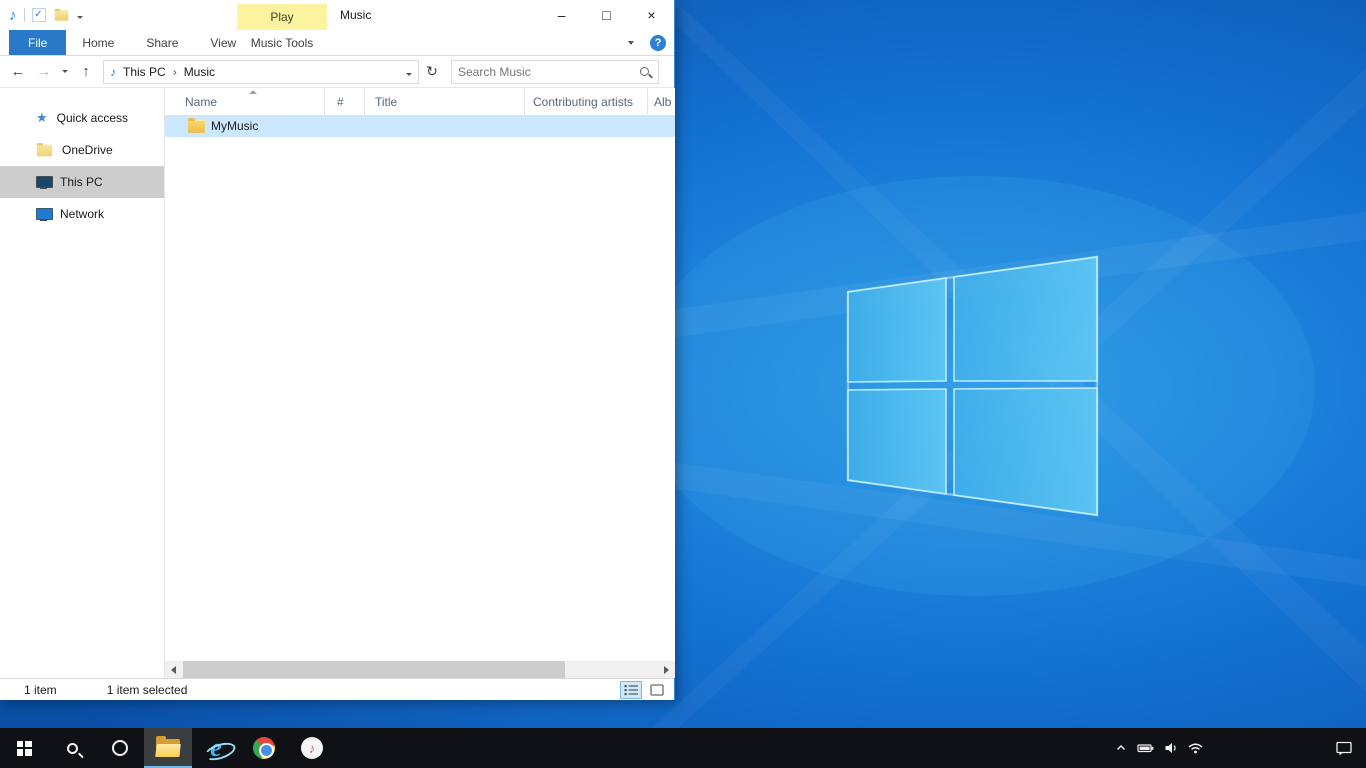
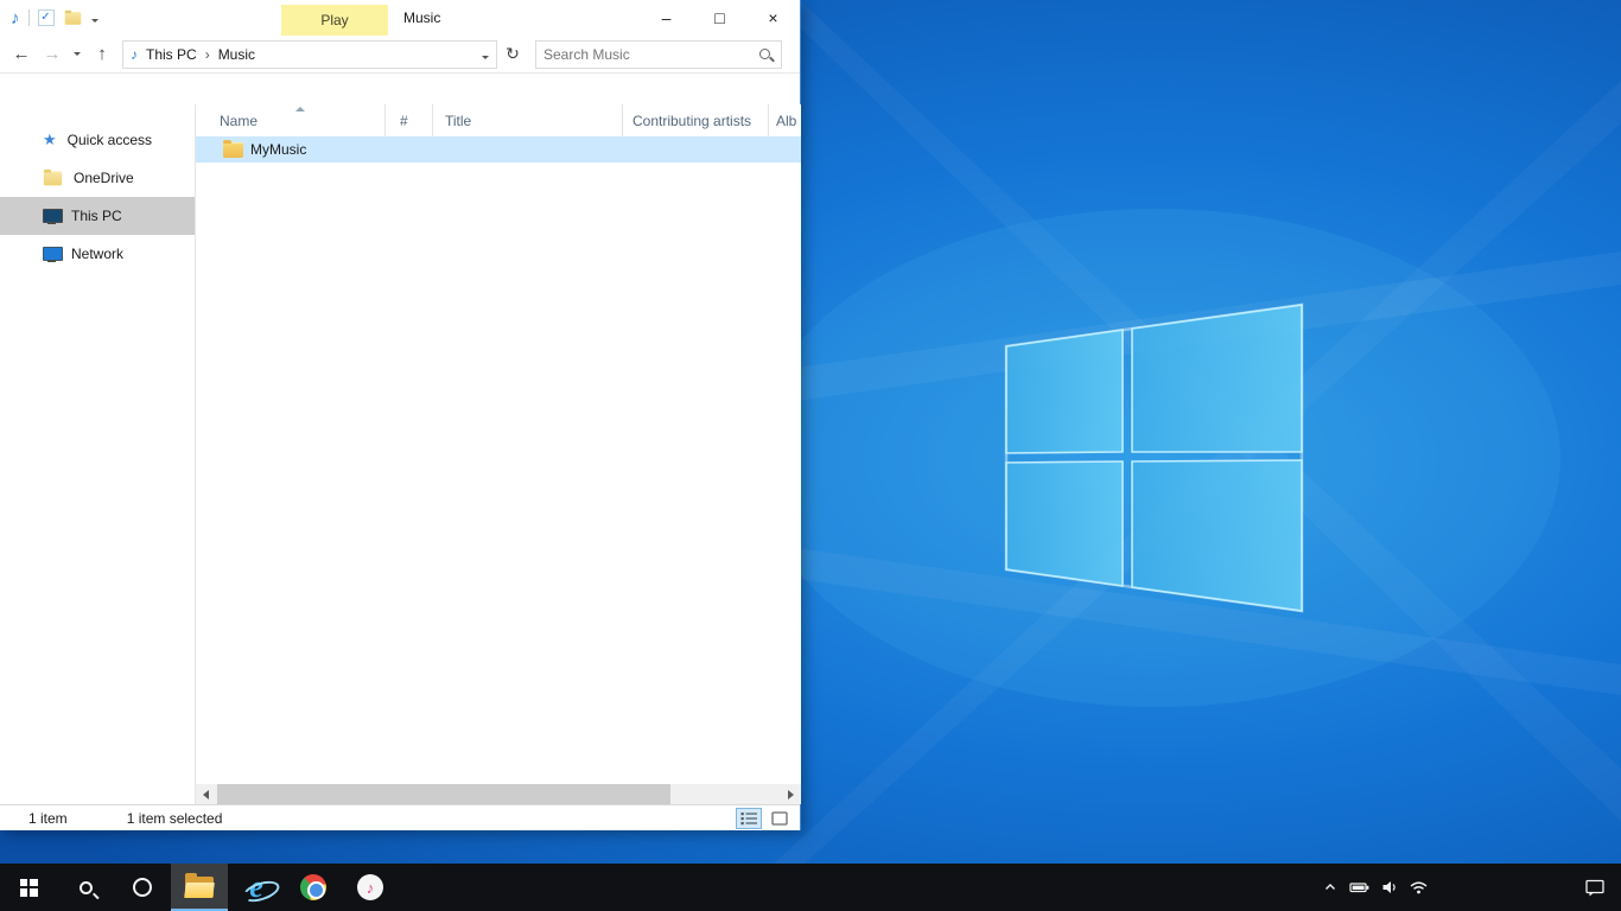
  ♪
  ✓
  Play
  Music
  –
  □
  ×
- File
- Home
- Share
- View
- Music Tools
- ?
  ←
  →
  ↑
  ♪
  This PC
  ›
  Music
  ↻
  Search Music
  ★
  Quick access
  OneDrive
  This PC
  Network
  Name
  #
  Title
  Contributing artists
  Alb
  MyMusic
  1 item
  1 item selected
  e
  ♪
